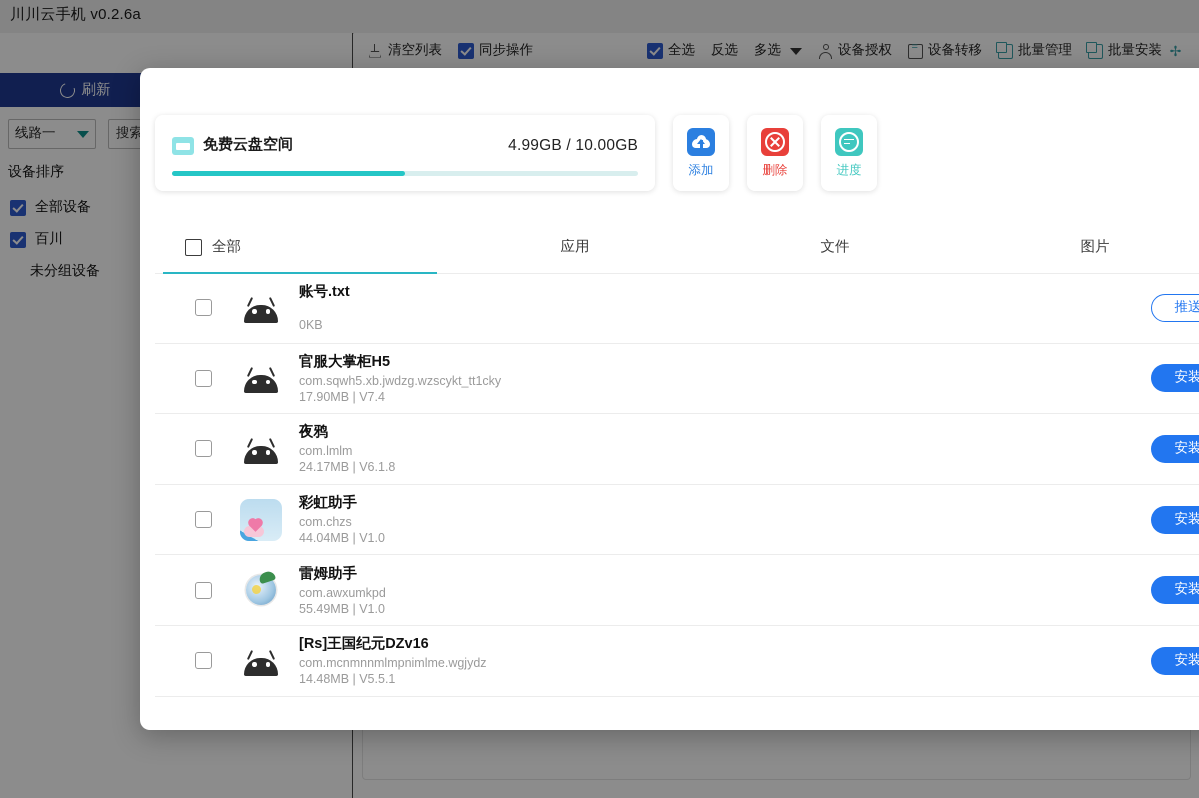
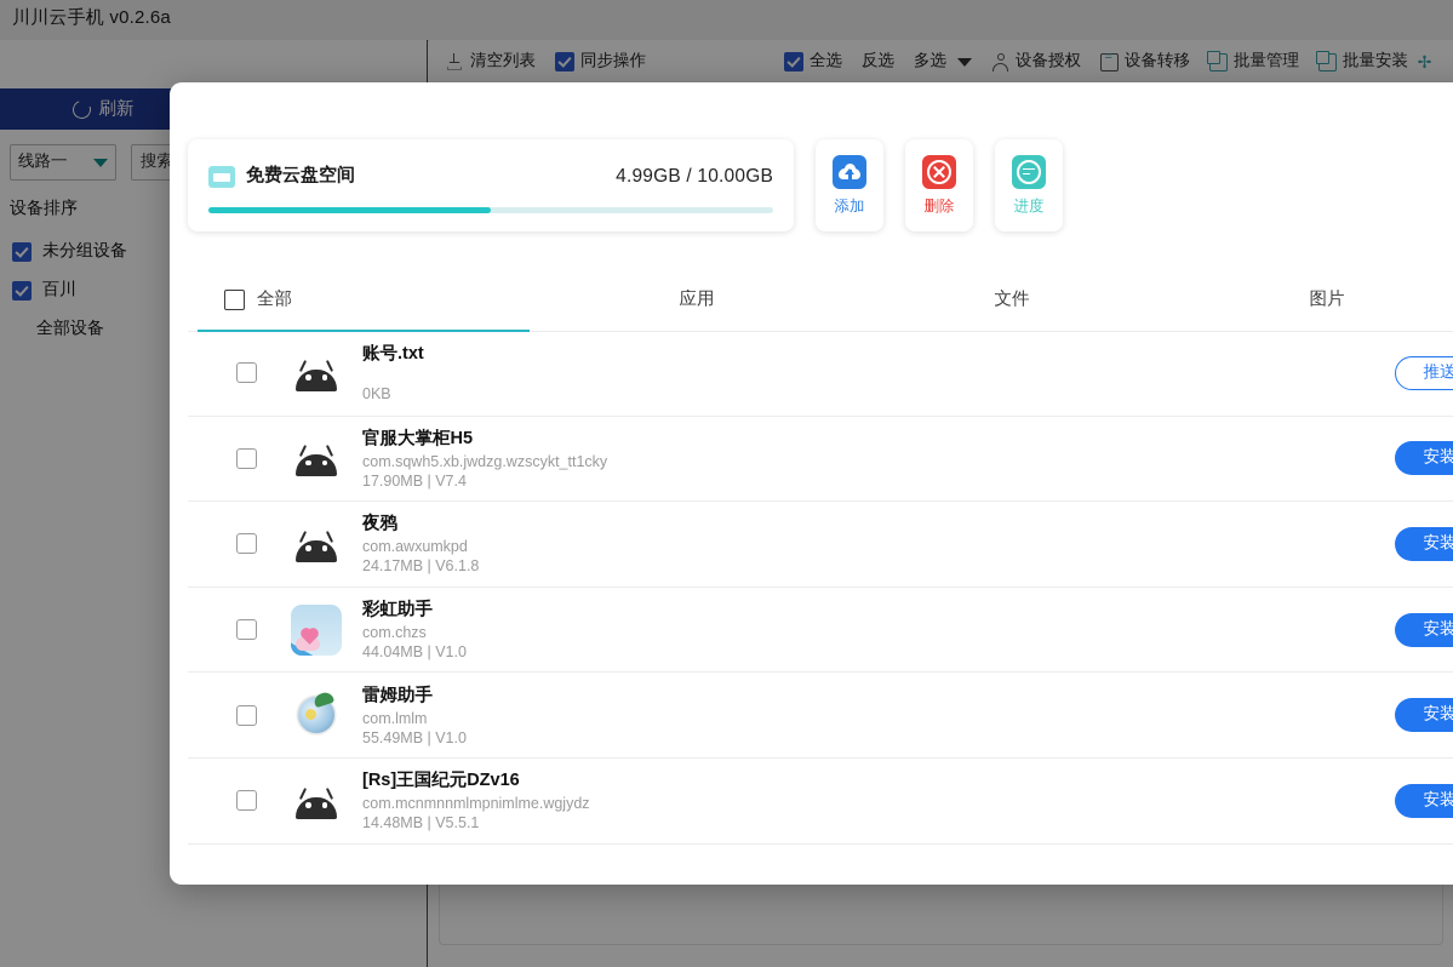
  川川云手机 v0.2.6a
  刷新
  线路一
  搜索
  设备排序
- 全部设备
+ 未分组设备
  百川
- 未分组设备
+ 全部设备
  清空列表
  同步操作
  全选
  反选
  多选
  设备授权
  设备转移
  批量管理
  批量安装
  ✢
  免费云盘空间
  4.99GB / 10.00GB
  添加
  删除
  进度
  全部
  应用
  文件
  图片
  账号.txt
  0KB
  推送
  官服大掌柜H5
  com.sqwh5.xb.jwdzg.wzscykt_tt1cky
  17.90MB | V7.4
  安装
  夜鸦
- com.lmlm
+ com.awxumkpd
  24.17MB | V6.1.8
  安装
  彩虹助手
  com.chzs
  44.04MB | V1.0
  安装
  雷姆助手
- com.awxumkpd
+ com.lmlm
  55.49MB | V1.0
  安装
  [Rs]王国纪元DZv16
  com.mcnmnnmlmpnimlme.wgjydz
  14.48MB | V5.5.1
  安装
